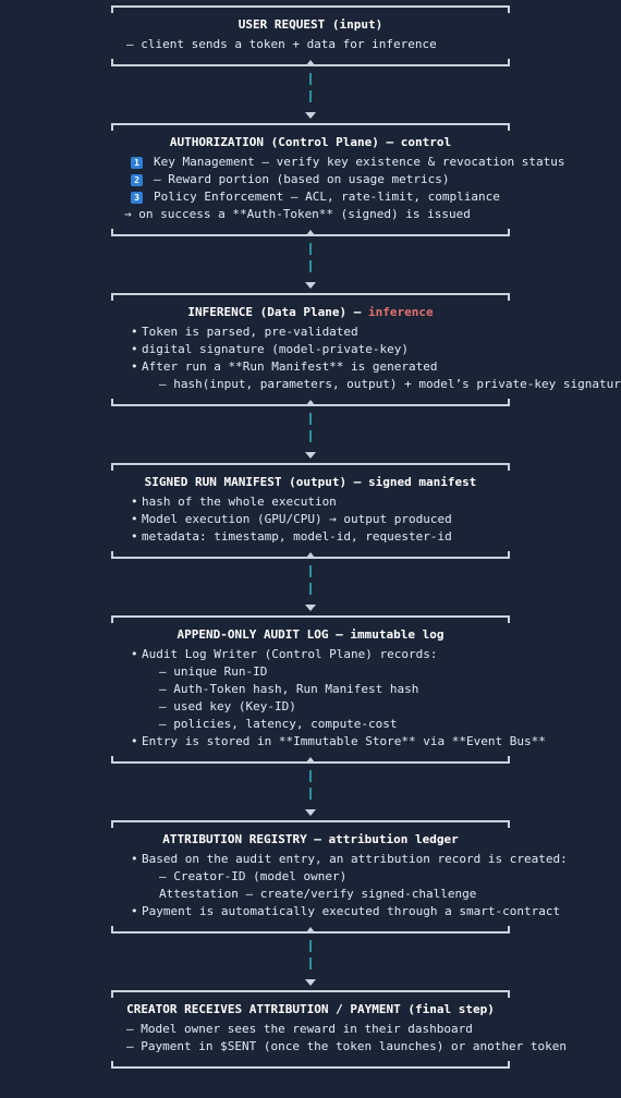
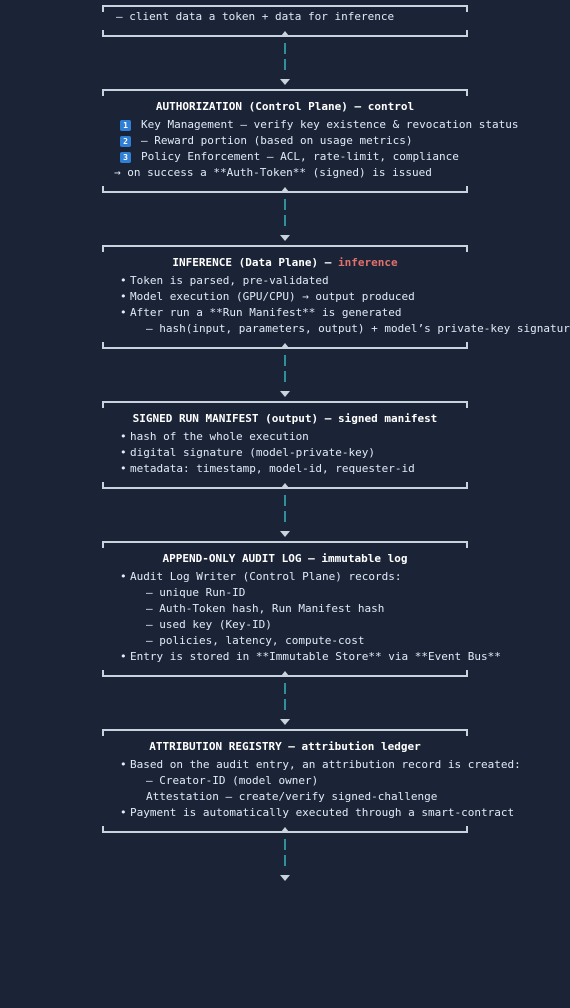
- USER REQUEST (input)
- – client sends a token + data for inference
+ – client data a token + data for inference
  AUTHORIZATION (Control Plane) – control
  1
  Key Management – verify key existence & revocation status
  2
  – Reward portion (based on usage metrics)
  3
  Policy Enforcement – ACL, rate-limit, compliance
  → on success a **Auth-Token** (signed) is issued
  INFERENCE (Data Plane) – inference
  •
  Token is parsed, pre-validated
  •
- digital signature (model-private-key)
+ Model execution (GPU/CPU) → output produced
  •
  After run a **Run Manifest** is generated
  – hash(input, parameters, output) + model’s private-key signatur
  SIGNED RUN MANIFEST (output) – signed manifest
  •
  hash of the whole execution
  •
- Model execution (GPU/CPU) → output produced
+ digital signature (model-private-key)
  •
  metadata: timestamp, model-id, requester-id
  APPEND-ONLY AUDIT LOG – immutable log
  •
  Audit Log Writer (Control Plane) records:
  – unique Run-ID
  – Auth-Token hash, Run Manifest hash
  – used key (Key-ID)
  – policies, latency, compute-cost
  •
  Entry is stored in **Immutable Store** via **Event Bus**
  ATTRIBUTION REGISTRY – attribution ledger
  •
  Based on the audit entry, an attribution record is created:
  – Creator-ID (model owner)
  Attestation – create/verify signed-challenge
  •
  Payment is automatically executed through a smart-contract
- CREATOR RECEIVES ATTRIBUTION / PAYMENT (final step)
- – Model owner sees the reward in their dashboard
- – Payment in $SENT (once the token launches) or another token
